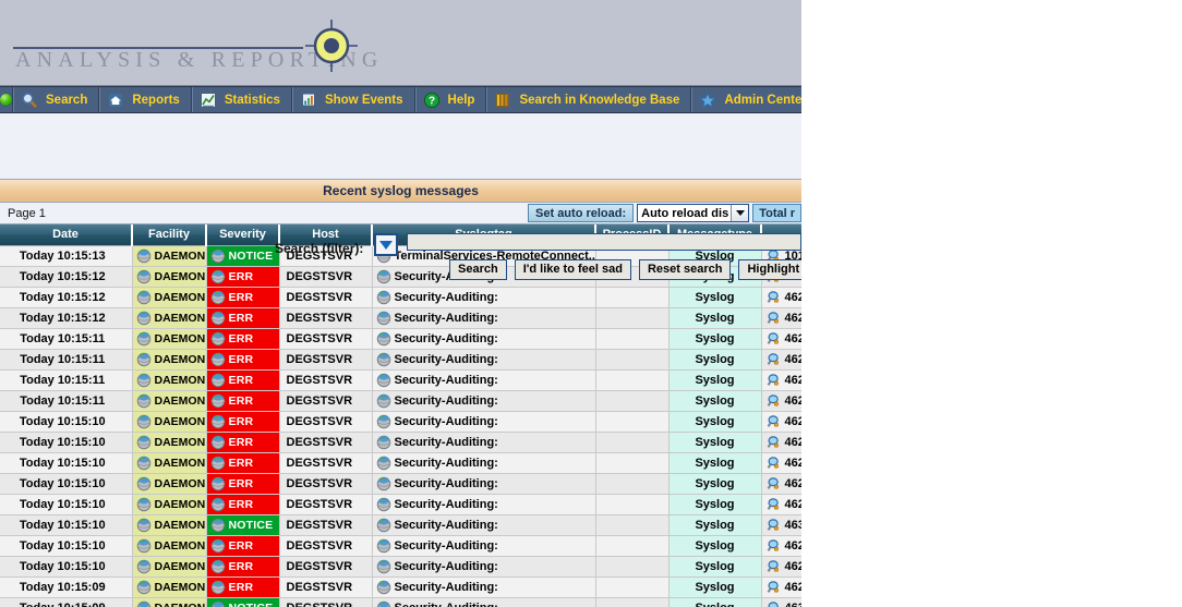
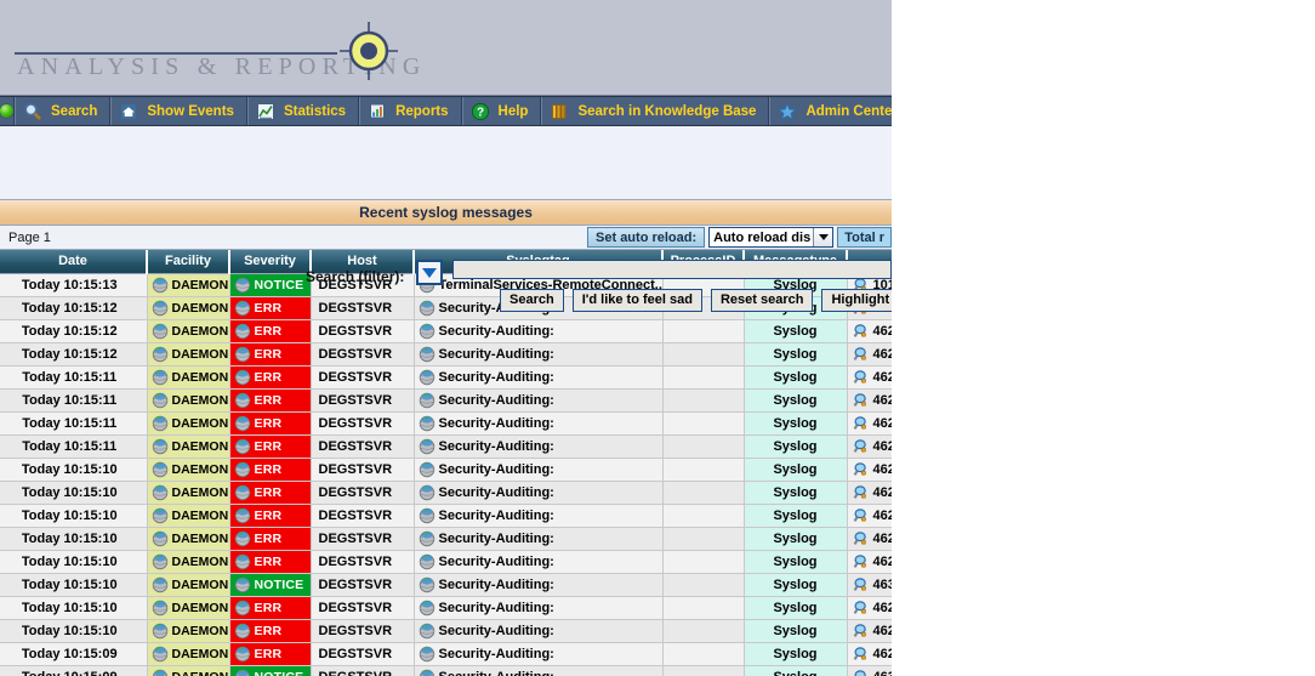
  ANALYSIS & REPORTNG
  Search
- Reports
+ Show Events
  Statistics
- Show Events
+ Reports
  ?
  Help
  Search in Knowledge Base
  Admin Cente
  Search (filter):
  Search
  I'd like to feel sad
  Reset search
  Highlight
  Recent syslog messages
  Page 1
  Set auto reload:
  Auto reload dis
  Total r
  Today 10:15:13	DAEMON	NOTICE	DEGSTSVR	TerminalServices-RemoteConnect..		Syslog	10
  Today 10:15:12	DAEMON	ERR	DEGSTSVR	Security-Auditing:		Syslog	46
  Today 10:15:12	DAEMON	ERR	DEGSTSVR	Security-Auditing:		Syslog	46
  Today 10:15:11	DAEMON	ERR	DEGSTSVR	Security-Auditing:		Syslog	46
  Today 10:15:11	DAEMON	ERR	DEGSTSVR	Security-Auditing:		Syslog	46
  Today 10:15:11	DAEMON	ERR	DEGSTSVR	Security-Auditing:		Syslog	46
  Today 10:15:11	DAEMON	ERR	DEGSTSVR	Security-Auditing:		Syslog	46
  Today 10:15:10	DAEMON	ERR	DEGSTSVR	Security-Auditing:		Syslog	46
  Today 10:15:10	DAEMON	ERR	DEGSTSVR	Security-Auditing:		Syslog	46
  Today 10:15:10	DAEMON	ERR	DEGSTSVR	Security-Auditing:		Syslog	46
  Today 10:15:10	DAEMON	ERR	DEGSTSVR	Security-Auditing:		Syslog	46
  Today 10:15:10	DAEMON	ERR	DEGSTSVR	Security-Auditing:		Syslog	46
  Today 10:15:10	DAEMON	NOTICE	DEGSTSVR	Security-Auditing:		Syslog	46
  Today 10:15:10	DAEMON	ERR	DEGSTSVR	Security-Auditing:		Syslog	46
  Today 10:15:10	DAEMON	ERR	DEGSTSVR	Security-Auditing:		Syslog	46
  Today 10:15:09	DAEMON	ERR	DEGSTSVR	Security-Auditing:		Syslog	46
